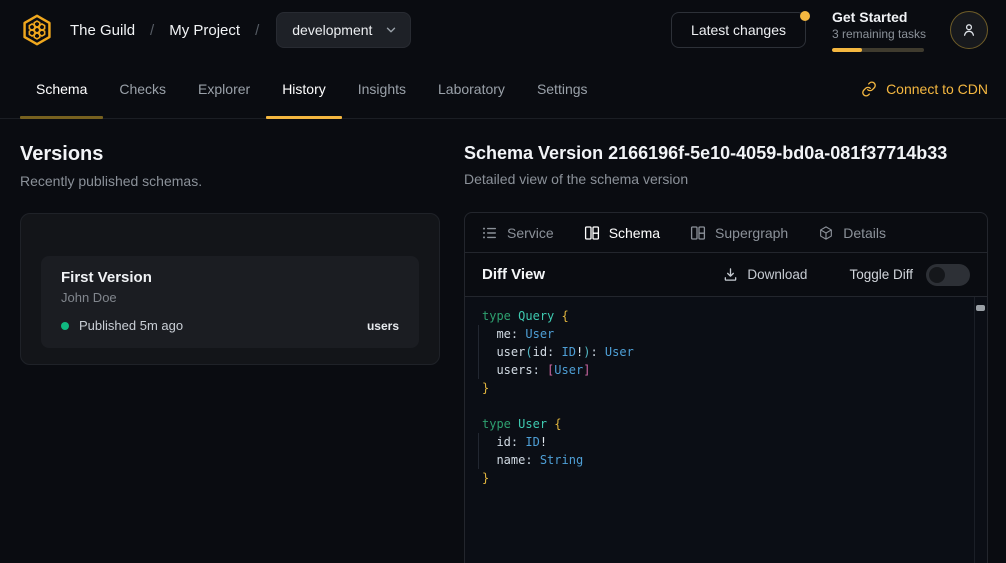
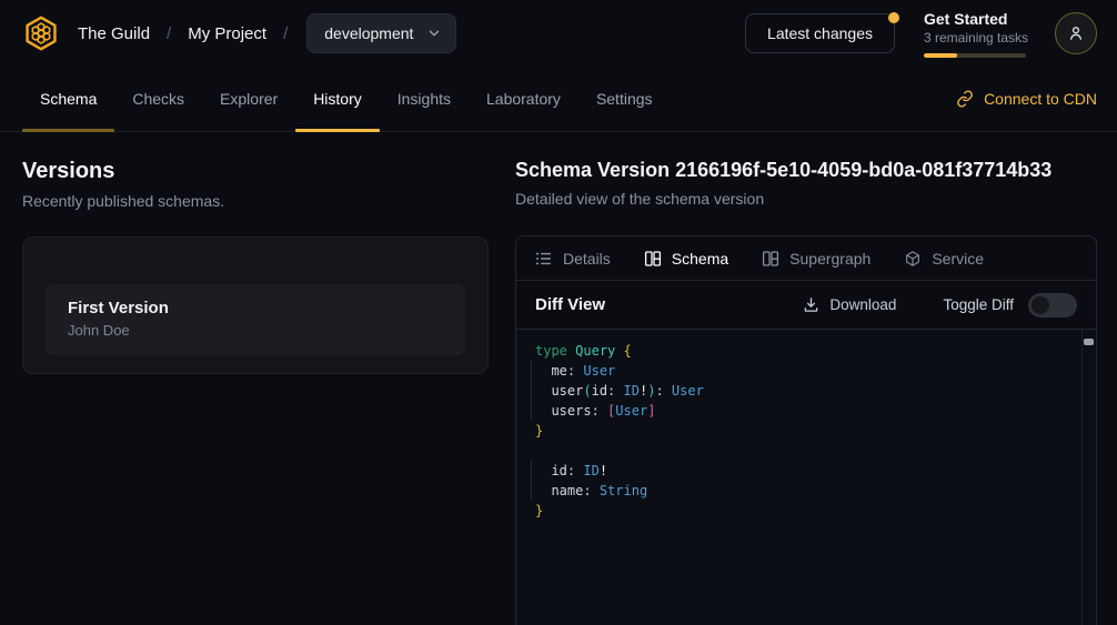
  The Guild
  /
  My Project
  /
  development
  Latest changes
  Get Started
  3 remaining tasks
  Schema
  Checks
  Explorer
  History
  Insights
  Laboratory
  Settings
  Connect to CDN
  Versions
  Recently published schemas.
  First Version
  John Doe
- Published 5m ago
- users
  Schema Version 2166196f-5e10-4059-bd0a-081f37714b33
  Detailed view of the schema version
- Service
+ Details
  Schema
  Supergraph
- Details
+ Service
  Diff View
  Download
  Toggle Diff
  type Query {
  me: User
  user(id: ID!): User
  users: [User]
  }
- type User {
  id: ID!
  name: String
  }
